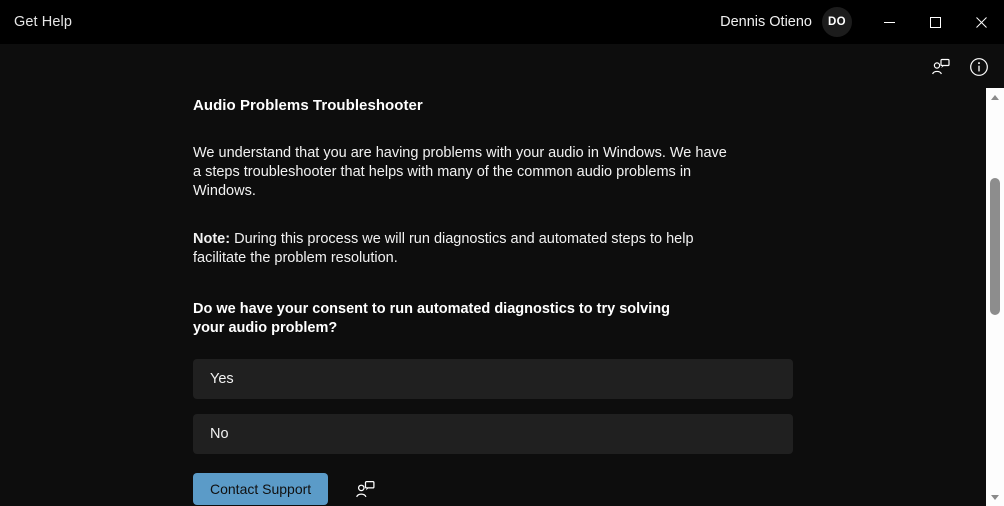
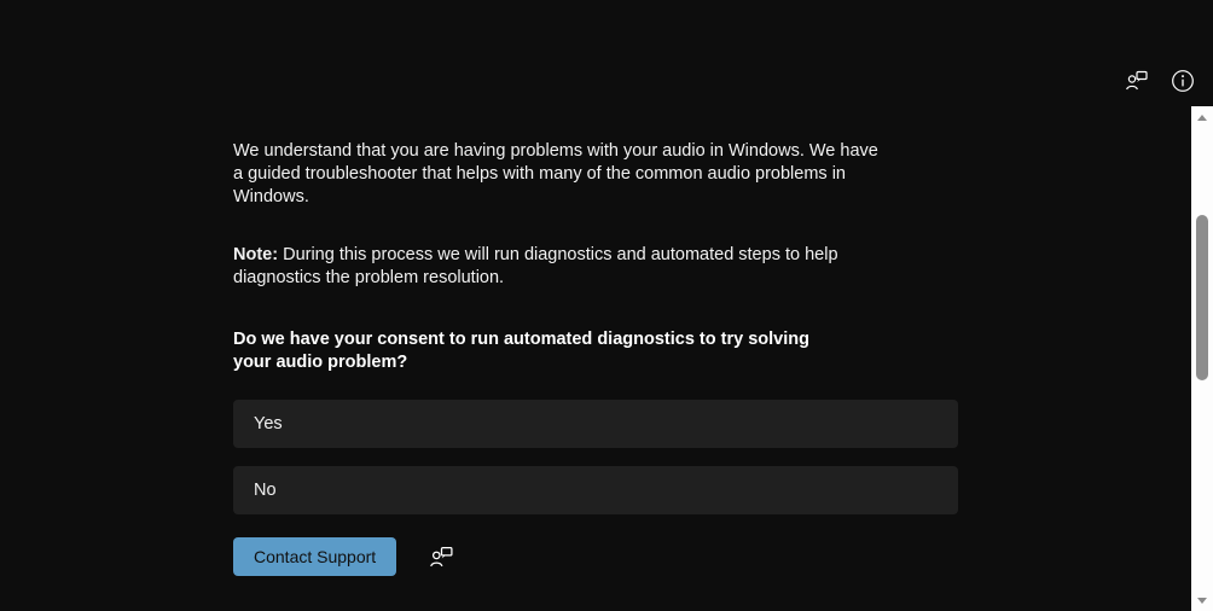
- Get Help
- Dennis Otieno
- DO
- Audio Problems Troubleshooter
- We understand that you are having problems with your audio in Windows. We have a steps troubleshooter that helps with many of the common audio problems in Windows.
+ We understand that you are having problems with your audio in Windows. We have a guided troubleshooter that helps with many of the common audio problems in Windows.
- Note: During this process we will run diagnostics and automated steps to help facilitate the problem resolution.
+ Note: During this process we will run diagnostics and automated steps to help diagnostics the problem resolution.
  Do we have your consent to run automated diagnostics to try solving your audio problem?
  Yes
  No
  Contact Support
